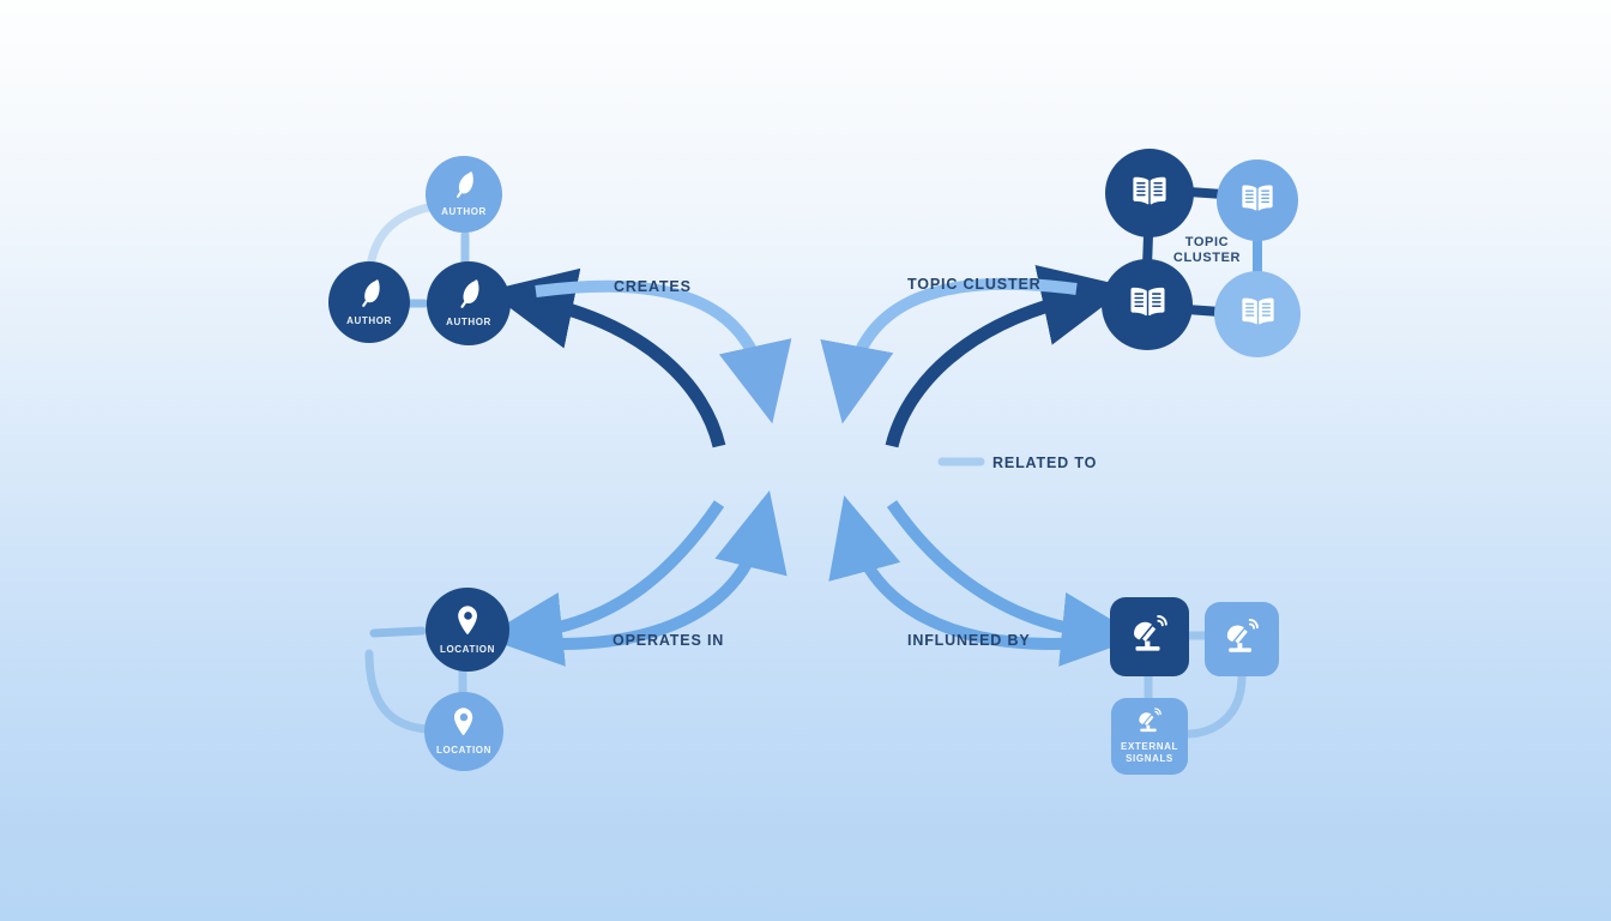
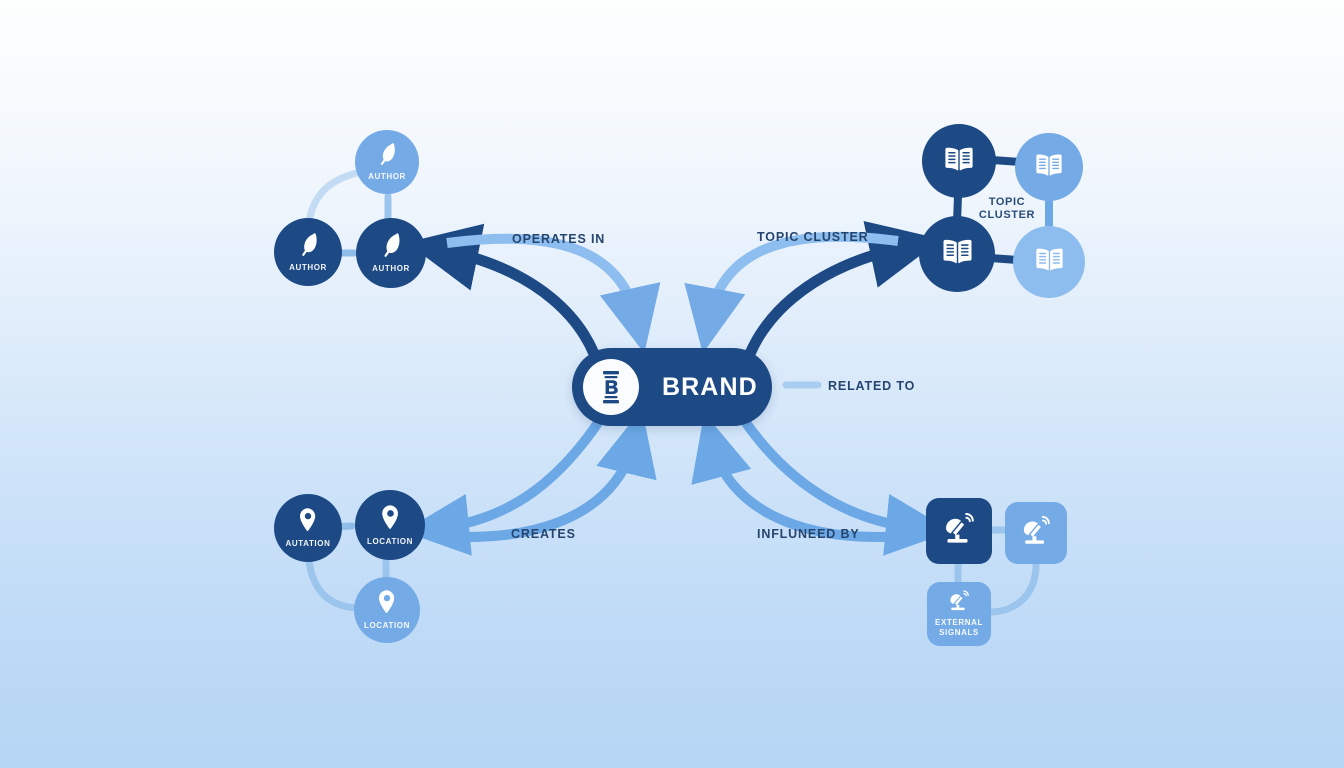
- CREATES
+ OPERATES IN
  TOPIC CLUSTER
  RELATED TO
- OPERATES IN
+ CREATES
  INFLUNEED BY
  TOPIC
  CLUSTER
  AUTHOR
  AUTHOR
  AUTHOR
+ BRAND
+ AUTATION
  LOCATION
  LOCATION
  EXTERNAL SIGNALS
